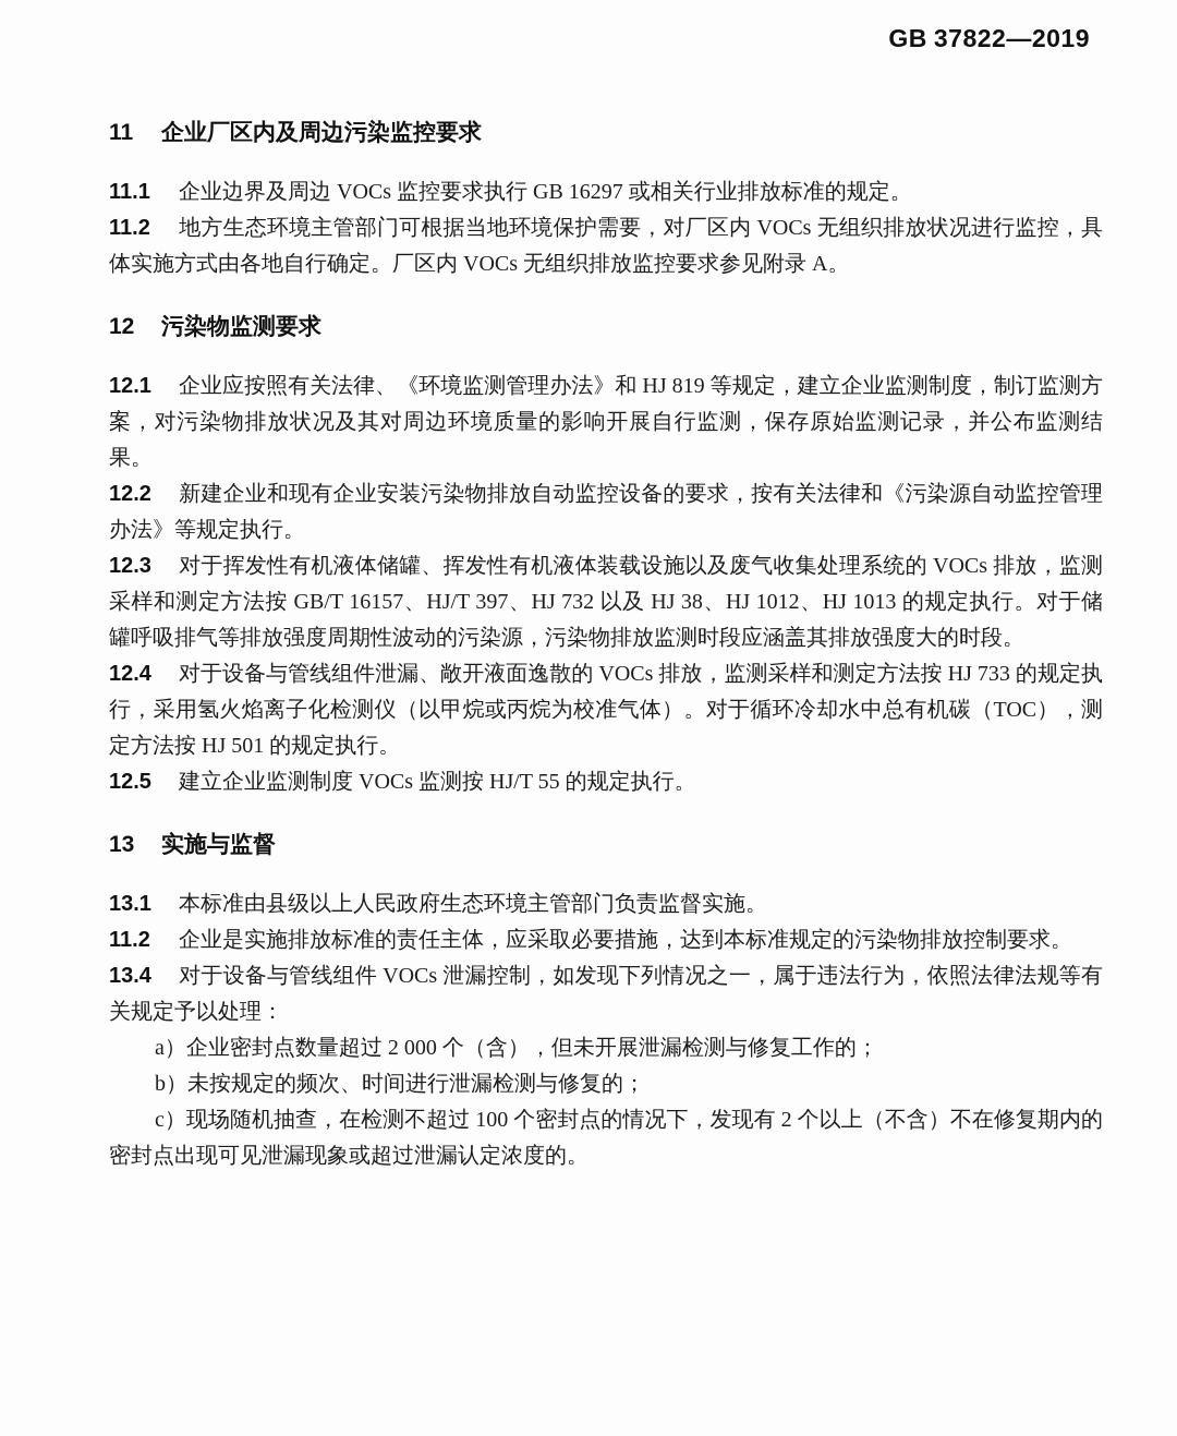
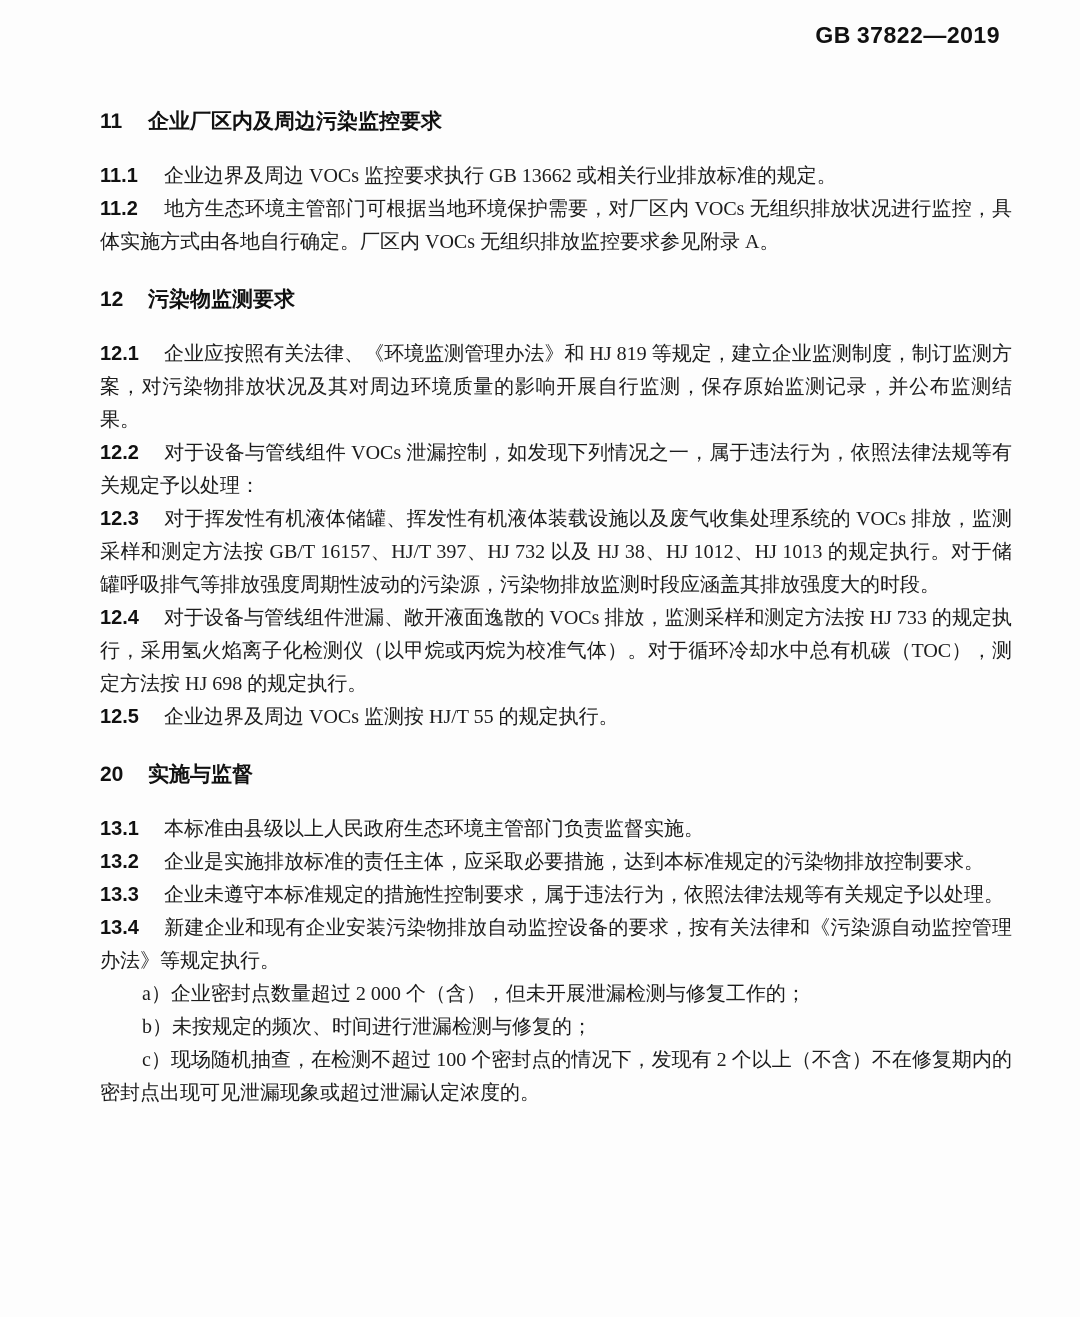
  GB 37822—2019
  11 企业厂区内及周边污染监控要求
- 11.1 企业边界及周边 VOCs 监控要求执行 GB 16297 或相关行业排放标准的规定。
+ 11.1 企业边界及周边 VOCs 监控要求执行 GB 13662 或相关行业排放标准的规定。
  11.2 地方生态环境主管部门可根据当地环境保护需要，对厂区内 VOCs 无组织排放状况进行监控，具体实施方式由各地自行确定。厂区内 VOCs 无组织排放监控要求参见附录 A。
  12 污染物监测要求
  12.1 企业应按照有关法律、《环境监测管理办法》和 HJ 819 等规定，建立企业监测制度，制订监测方案，对污染物排放状况及其对周边环境质量的影响开展自行监测，保存原始监测记录，并公布监测结果。
- 12.2 新建企业和现有企业安装污染物排放自动监控设备的要求，按有关法律和《污染源自动监控管理办法》等规定执行。
+ 12.2 对于设备与管线组件 VOCs 泄漏控制，如发现下列情况之一，属于违法行为，依照法律法规等有关规定予以处理：
  12.3 对于挥发性有机液体储罐、挥发性有机液体装载设施以及废气收集处理系统的 VOCs 排放，监测采样和测定方法按 GB/T 16157、HJ/T 397、HJ 732 以及 HJ 38、HJ 1012、HJ 1013 的规定执行。对于储罐呼吸排气等排放强度周期性波动的污染源，污染物排放监测时段应涵盖其排放强度大的时段。
- 12.4 对于设备与管线组件泄漏、敞开液面逸散的 VOCs 排放，监测采样和测定方法按 HJ 733 的规定执行，采用氢火焰离子化检测仪（以甲烷或丙烷为校准气体）。对于循环冷却水中总有机碳（TOC），测定方法按 HJ 501 的规定执行。
+ 12.4 对于设备与管线组件泄漏、敞开液面逸散的 VOCs 排放，监测采样和测定方法按 HJ 733 的规定执行，采用氢火焰离子化检测仪（以甲烷或丙烷为校准气体）。对于循环冷却水中总有机碳（TOC），测定方法按 HJ 698 的规定执行。
- 12.5 建立企业监测制度 VOCs 监测按 HJ/T 55 的规定执行。
+ 12.5 企业边界及周边 VOCs 监测按 HJ/T 55 的规定执行。
- 13 实施与监督
+ 20 实施与监督
  13.1 本标准由县级以上人民政府生态环境主管部门负责监督实施。
- 11.2 企业是实施排放标准的责任主体，应采取必要措施，达到本标准规定的污染物排放控制要求。
+ 13.2 企业是实施排放标准的责任主体，应采取必要措施，达到本标准规定的污染物排放控制要求。
+ 13.3 企业未遵守本标准规定的措施性控制要求，属于违法行为，依照法律法规等有关规定予以处理。
- 13.4 对于设备与管线组件 VOCs 泄漏控制，如发现下列情况之一，属于违法行为，依照法律法规等有关规定予以处理：
+ 13.4 新建企业和现有企业安装污染物排放自动监控设备的要求，按有关法律和《污染源自动监控管理办法》等规定执行。
  a）企业密封点数量超过 2 000 个（含），但未开展泄漏检测与修复工作的；
  b）未按规定的频次、时间进行泄漏检测与修复的；
  c）现场随机抽查，在检测不超过 100 个密封点的情况下，发现有 2 个以上（不含）不在修复期内的密封点出现可见泄漏现象或超过泄漏认定浓度的。
